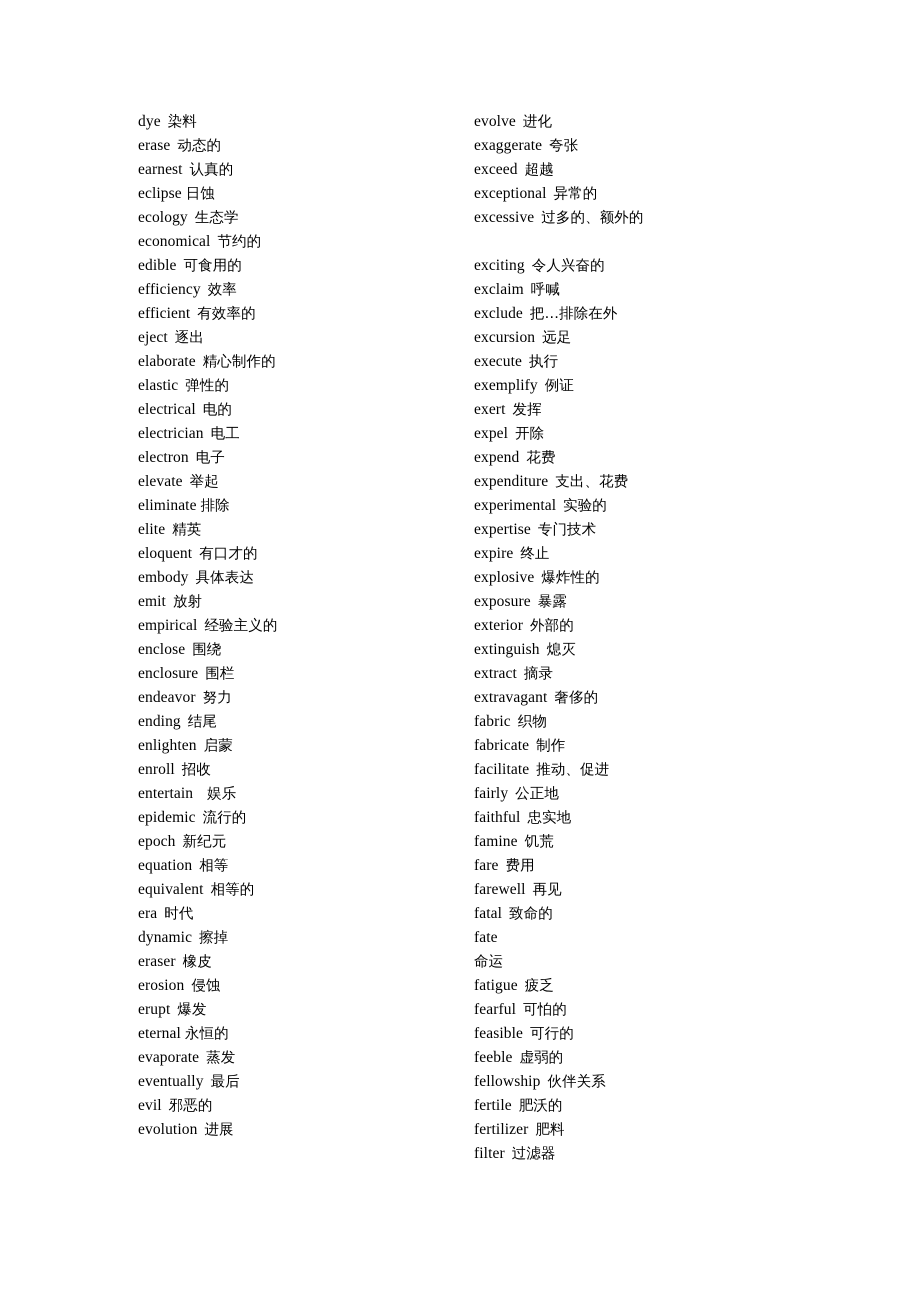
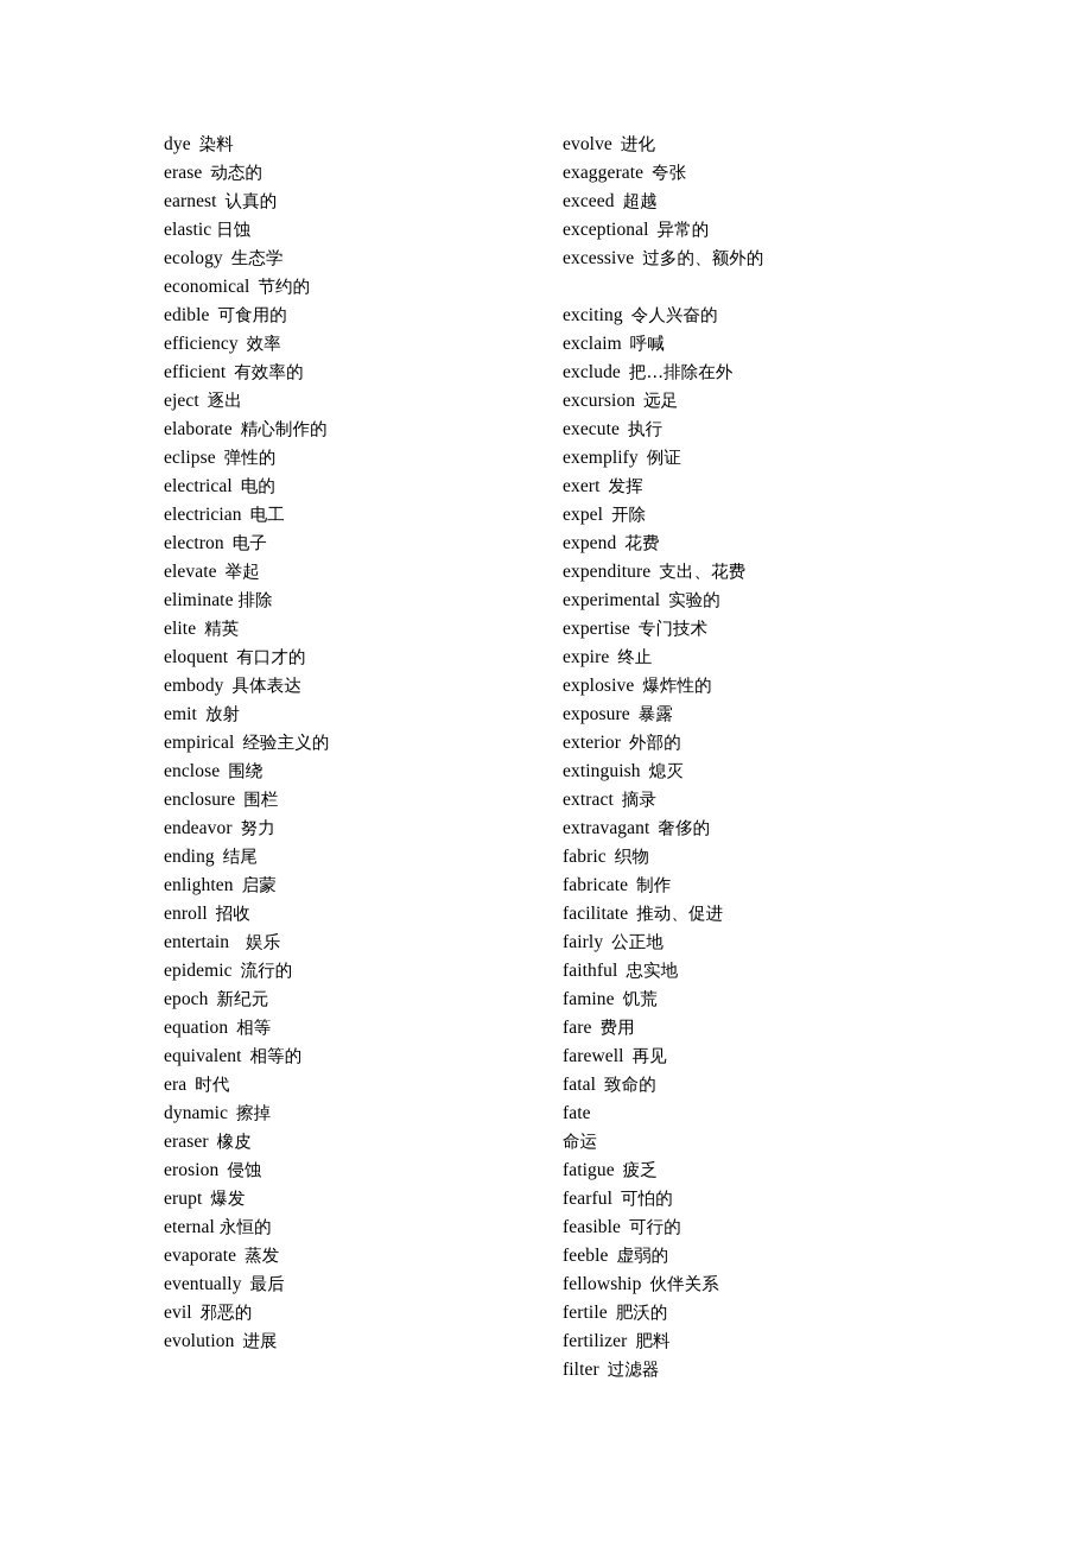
  dye 染料
  erase 动态的
  earnest 认真的
- eclipse 日蚀
+ elastic 日蚀
  ecology 生态学
  economical 节约的
  edible 可食用的
  efficiency 效率
  efficient 有效率的
  eject 逐出
  elaborate 精心制作的
- elastic 弹性的
+ eclipse 弹性的
  electrical 电的
  electrician 电工
  electron 电子
  elevate 举起
  eliminate 排除
  elite 精英
  eloquent 有口才的
  embody 具体表达
  emit 放射
  empirical 经验主义的
  enclose 围绕
  enclosure 围栏
  endeavor 努力
  ending 结尾
  enlighten 启蒙
  enroll 招收
  entertain 娱乐
  epidemic 流行的
  epoch 新纪元
  equation 相等
  equivalent 相等的
  era 时代
  dynamic 擦掉
  eraser 橡皮
  erosion 侵蚀
  erupt 爆发
  eternal 永恒的
  evaporate 蒸发
  eventually 最后
  evil 邪恶的
  evolution 进展
  evolve 进化
  exaggerate 夸张
  exceed 超越
  exceptional 异常的
  excessive 过多的、额外的
  exciting 令人兴奋的
  exclaim 呼喊
  exclude 把…排除在外
  excursion 远足
  execute 执行
  exemplify 例证
  exert 发挥
  expel 开除
  expend 花费
  expenditure 支出、花费
  experimental 实验的
  expertise 专门技术
  expire 终止
  explosive 爆炸性的
  exposure 暴露
  exterior 外部的
  extinguish 熄灭
  extract 摘录
  extravagant 奢侈的
  fabric 织物
  fabricate 制作
  facilitate 推动、促进
  fairly 公正地
  faithful 忠实地
  famine 饥荒
  fare 费用
  farewell 再见
  fatal 致命的
  fate
  命运
  fatigue 疲乏
  fearful 可怕的
  feasible 可行的
  feeble 虚弱的
  fellowship 伙伴关系
  fertile 肥沃的
  fertilizer 肥料
  filter 过滤器
